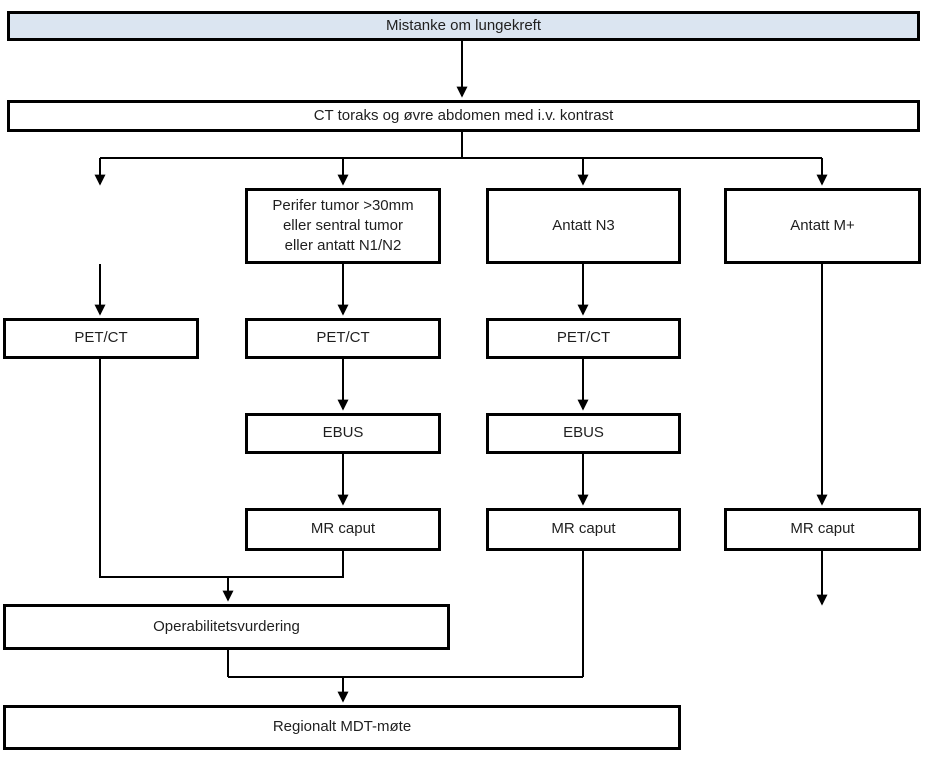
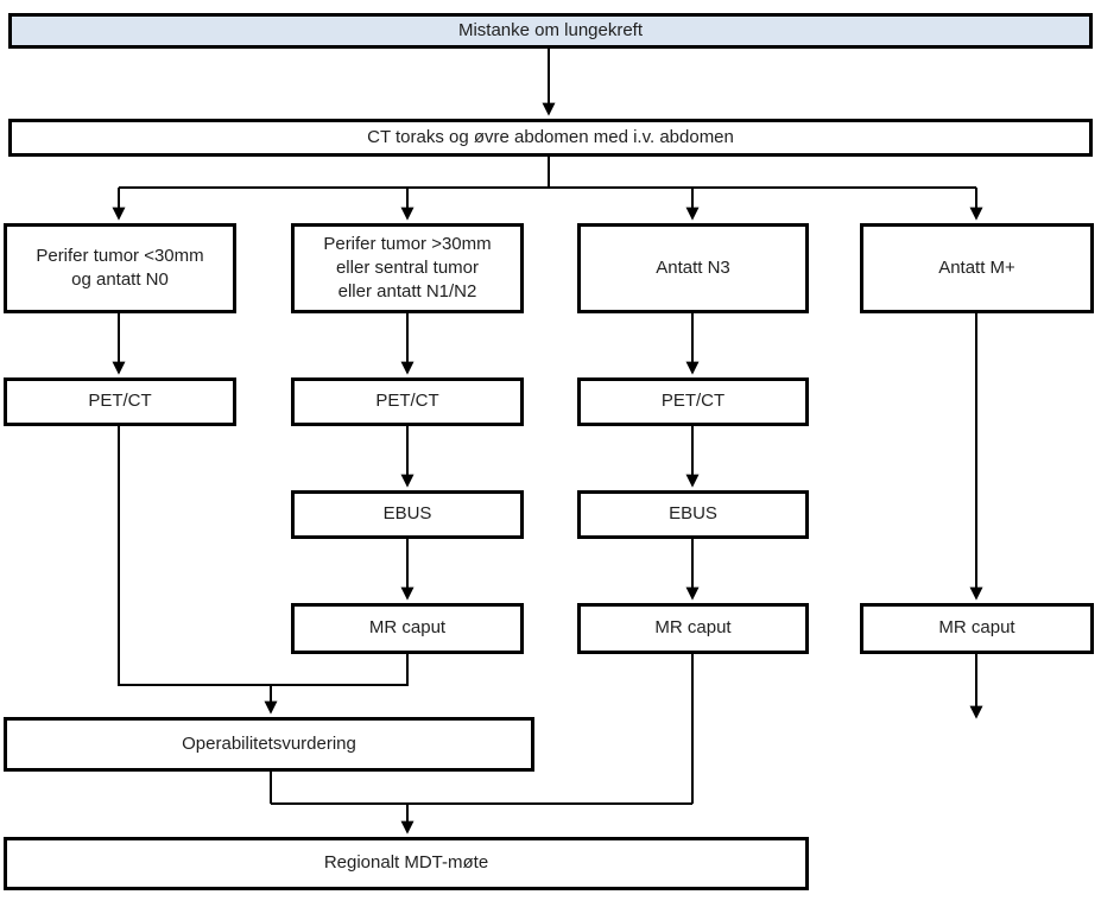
  Mistanke om lungekreft
- CT toraks og øvre abdomen med i.v. kontrast
+ CT toraks og øvre abdomen med i.v. abdomen
+ Perifer tumor <30mm
+ og antatt N0
  Perifer tumor >30mm
  eller sentral tumor
  eller antatt N1/N2
  Antatt N3
  Antatt M+
  PET/CT
  PET/CT
  PET/CT
  EBUS
  EBUS
  MR caput
  MR caput
  MR caput
  Operabilitetsvurdering
  Regionalt MDT-møte
